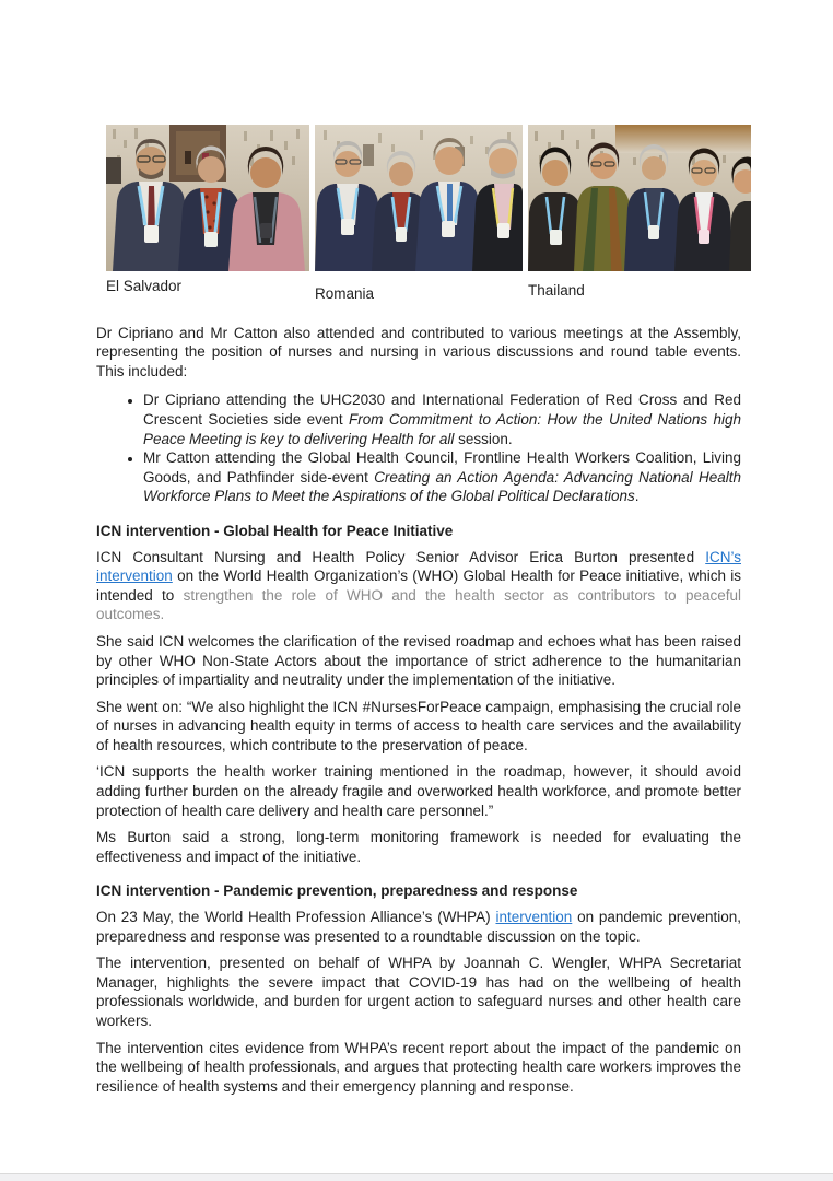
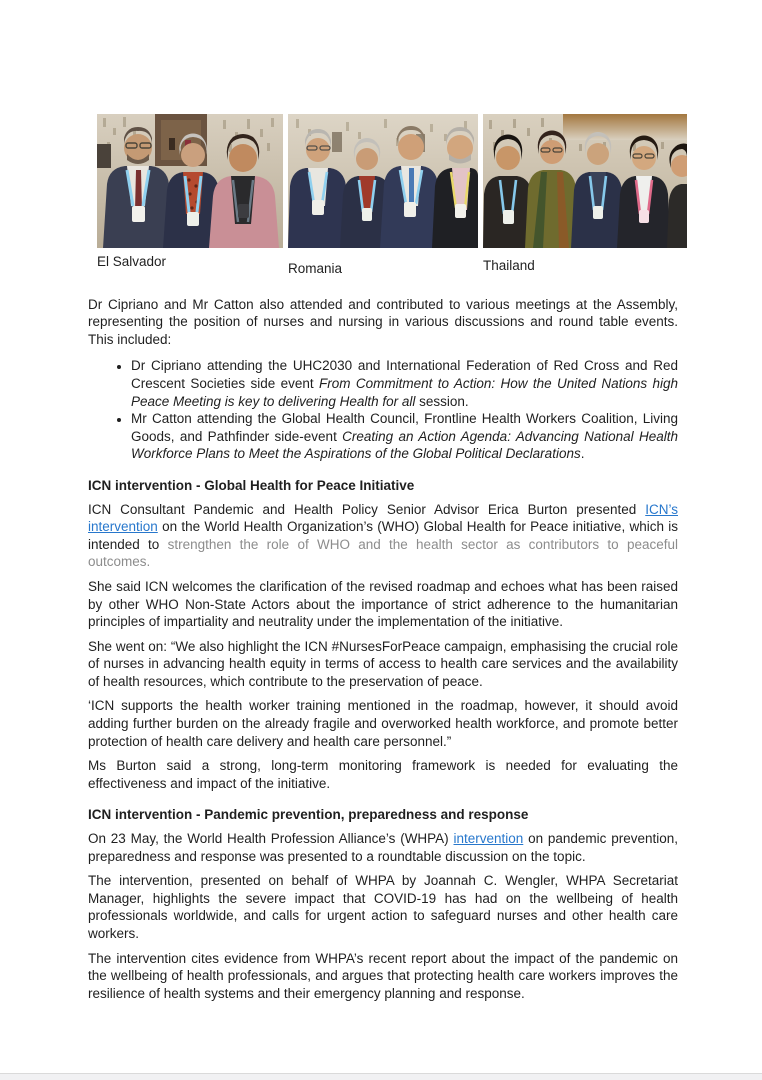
  El Salvador
  Romania
  Thailand
  Dr Cipriano and Mr Catton also attended and contributed to various meetings at the Assembly, representing the position of nurses and nursing in various discussions and round table events. This included:
  Dr Cipriano attending the UHC2030 and International Federation of Red Cross and Red Crescent Societies side event From Commitment to Action: How the United Nations high Peace Meeting is key to delivering Health for all session.
  Mr Catton attending the Global Health Council, Frontline Health Workers Coalition, Living Goods, and Pathfinder side-event Creating an Action Agenda: Advancing National Health Workforce Plans to Meet the Aspirations of the Global Political Declarations.
  ICN intervention - Global Health for Peace Initiative
- ICN Consultant Nursing and Health Policy Senior Advisor Erica Burton presented ICN’s intervention on the World Health Organization’s (WHO) Global Health for Peace initiative, which is intended to strengthen the role of WHO and the health sector as contributors to peaceful outcomes.
+ ICN Consultant Pandemic and Health Policy Senior Advisor Erica Burton presented ICN’s intervention on the World Health Organization’s (WHO) Global Health for Peace initiative, which is intended to strengthen the role of WHO and the health sector as contributors to peaceful outcomes.
  She said ICN welcomes the clarification of the revised roadmap and echoes what has been raised by other WHO Non-State Actors about the importance of strict adherence to the humanitarian principles of impartiality and neutrality under the implementation of the initiative.
  She went on: “We also highlight the ICN #NursesForPeace campaign, emphasising the crucial role of nurses in advancing health equity in terms of access to health care services and the availability of health resources, which contribute to the preservation of peace.
  ‘ICN supports the health worker training mentioned in the roadmap, however, it should avoid adding further burden on the already fragile and overworked health workforce, and promote better protection of health care delivery and health care personnel.”
  Ms Burton said a strong, long-term monitoring framework is needed for evaluating the effectiveness and impact of the initiative.
  ICN intervention - Pandemic prevention, preparedness and response
  On 23 May, the World Health Profession Alliance’s (WHPA) intervention on pandemic prevention, preparedness and response was presented to a roundtable discussion on the topic.
- The intervention, presented on behalf of WHPA by Joannah C. Wengler, WHPA Secretariat Manager, highlights the severe impact that COVID-19 has had on the wellbeing of health professionals worldwide, and burden for urgent action to safeguard nurses and other health care workers.
+ The intervention, presented on behalf of WHPA by Joannah C. Wengler, WHPA Secretariat Manager, highlights the severe impact that COVID-19 has had on the wellbeing of health professionals worldwide, and calls for urgent action to safeguard nurses and other health care workers.
  The intervention cites evidence from WHPA’s recent report about the impact of the pandemic on the wellbeing of health professionals, and argues that protecting health care workers improves the resilience of health systems and their emergency planning and response.
